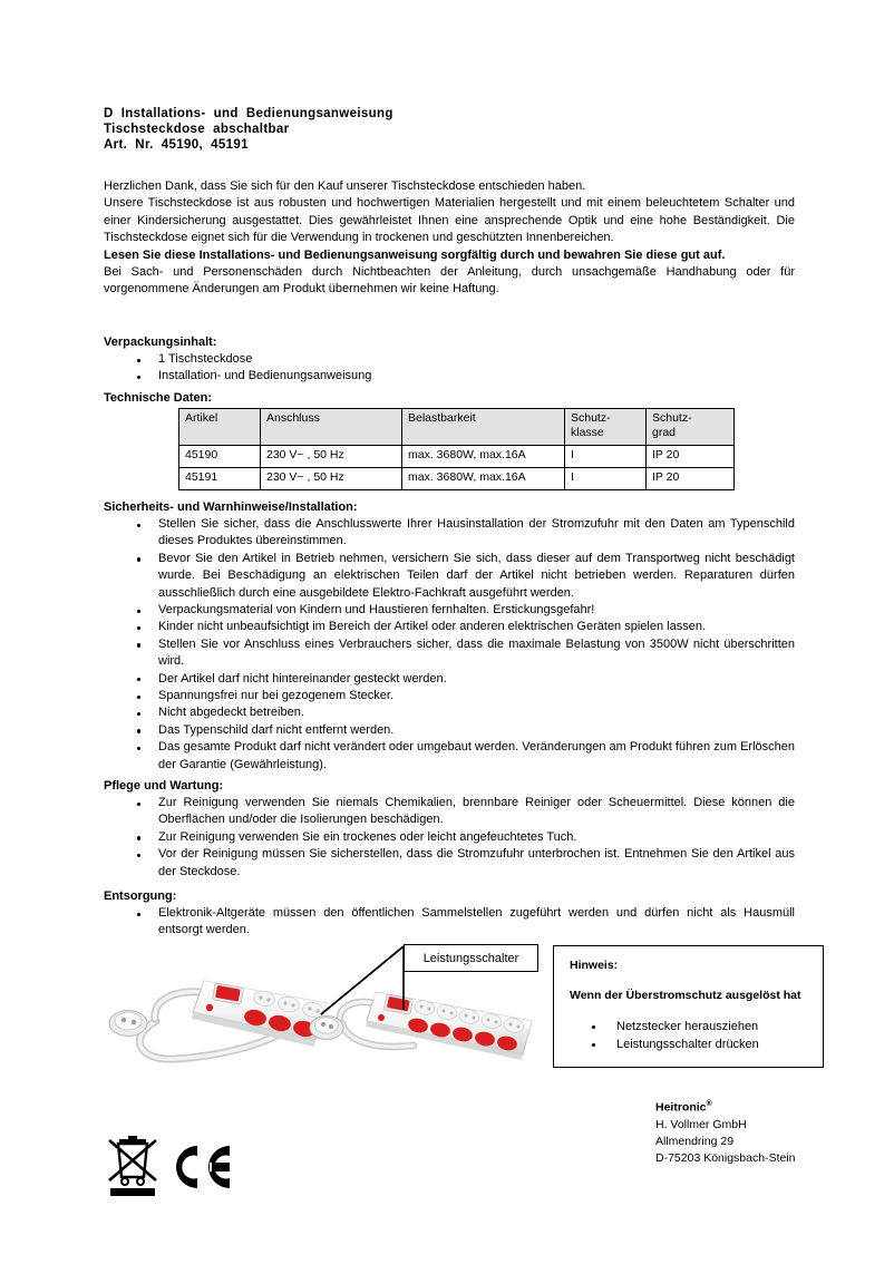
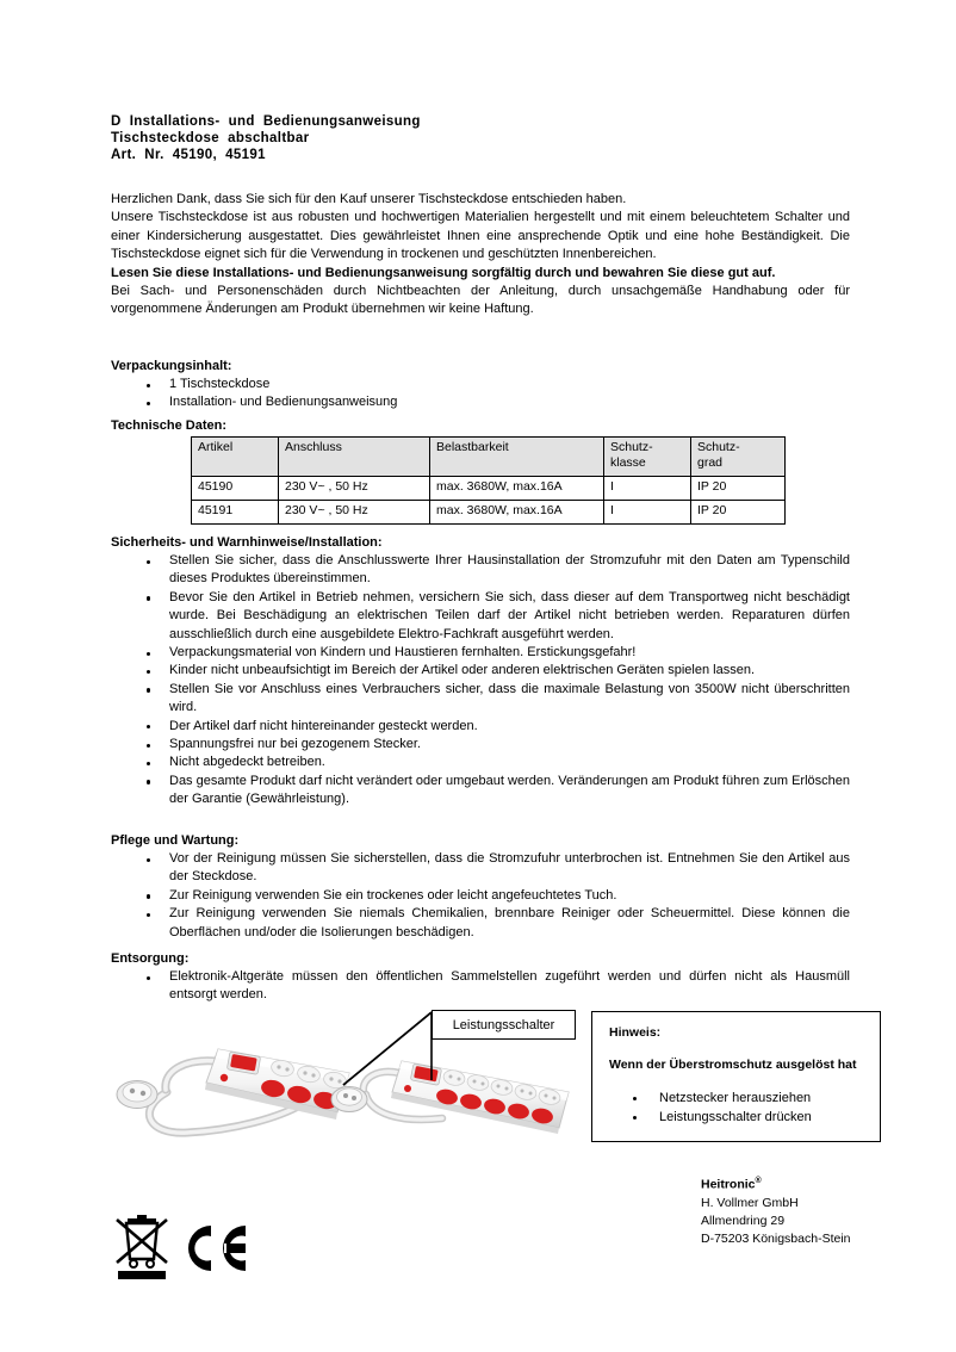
  D Installations- und Bedienungsanweisung
  Tischsteckdose abschaltbar
  Art. Nr. 45190, 45191
  Herzlichen Dank, dass Sie sich für den Kauf unserer Tischsteckdose entschieden haben.
  Unsere Tischsteckdose ist aus robusten und hochwertigen Materialien hergestellt und mit einem beleuchtetem Schalter und einer Kindersicherung ausgestattet. Dies gewährleistet Ihnen eine ansprechende Optik und eine hohe Beständigkeit. Die Tischsteckdose eignet sich für die Verwendung in trockenen und geschützten Innenbereichen.
  Lesen Sie diese Installations- und Bedienungsanweisung sorgfältig durch und bewahren Sie diese gut auf.
  Bei Sach- und Personenschäden durch Nichtbeachten der Anleitung, durch unsachgemäße Handhabung oder für vorgenommene Änderungen am Produkt übernehmen wir keine Haftung.
  Verpackungsinhalt:
  1 Tischsteckdose
  Installation- und Bedienungsanweisung
  Technische Daten:
  Artikel	Anschluss	Belastbarkeit	Schutz- klasse	Schutz- grad
  45190	230 V~ , 50 Hz	max. 3680W, max.16A	I	IP 20
  45191	230 V~ , 50 Hz	max. 3680W, max.16A	I	IP 20
  Sicherheits- und Warnhinweise/Installation:
  Stellen Sie sicher, dass die Anschlusswerte Ihrer Hausinstallation der Stromzufuhr mit den Daten am Typenschild dieses Produktes übereinstimmen.
  Bevor Sie den Artikel in Betrieb nehmen, versichern Sie sich, dass dieser auf dem Transportweg nicht beschädigt wurde. Bei Beschädigung an elektrischen Teilen darf der Artikel nicht betrieben werden. Reparaturen dürfen ausschließlich durch eine ausgebildete Elektro-Fachkraft ausgeführt werden.
  Verpackungsmaterial von Kindern und Haustieren fernhalten. Erstickungsgefahr!
  Kinder nicht unbeaufsichtigt im Bereich der Artikel oder anderen elektrischen Geräten spielen lassen.
  Stellen Sie vor Anschluss eines Verbrauchers sicher, dass die maximale Belastung von 3500W nicht überschritten wird.
  Der Artikel darf nicht hintereinander gesteckt werden.
  Spannungsfrei nur bei gezogenem Stecker.
  Nicht abgedeckt betreiben.
- Das Typenschild darf nicht entfernt werden.
  Das gesamte Produkt darf nicht verändert oder umgebaut werden. Veränderungen am Produkt führen zum Erlöschen der Garantie (Gewährleistung).
  Pflege und Wartung:
- Zur Reinigung verwenden Sie niemals Chemikalien, brennbare Reiniger oder Scheuermittel. Diese können die Oberflächen und/oder die Isolierungen beschädigen.
+ Vor der Reinigung müssen Sie sicherstellen, dass die Stromzufuhr unterbrochen ist. Entnehmen Sie den Artikel aus der Steckdose.
  Zur Reinigung verwenden Sie ein trockenes oder leicht angefeuchtetes Tuch.
- Vor der Reinigung müssen Sie sicherstellen, dass die Stromzufuhr unterbrochen ist. Entnehmen Sie den Artikel aus der Steckdose.
+ Zur Reinigung verwenden Sie niemals Chemikalien, brennbare Reiniger oder Scheuermittel. Diese können die Oberflächen und/oder die Isolierungen beschädigen.
  Entsorgung:
  Elektronik-Altgeräte müssen den öffentlichen Sammelstellen zugeführt werden und dürfen nicht als Hausmüll entsorgt werden.
  Leistungsschalter
  Hinweis:
  Wenn der Überstromschutz ausgelöst hat
  Netzstecker herausziehen
  Leistungsschalter drücken
  Heitronic
  H. Vollmer GmbH
  Allmendring 29
  D-75203 Königsbach-Stein
